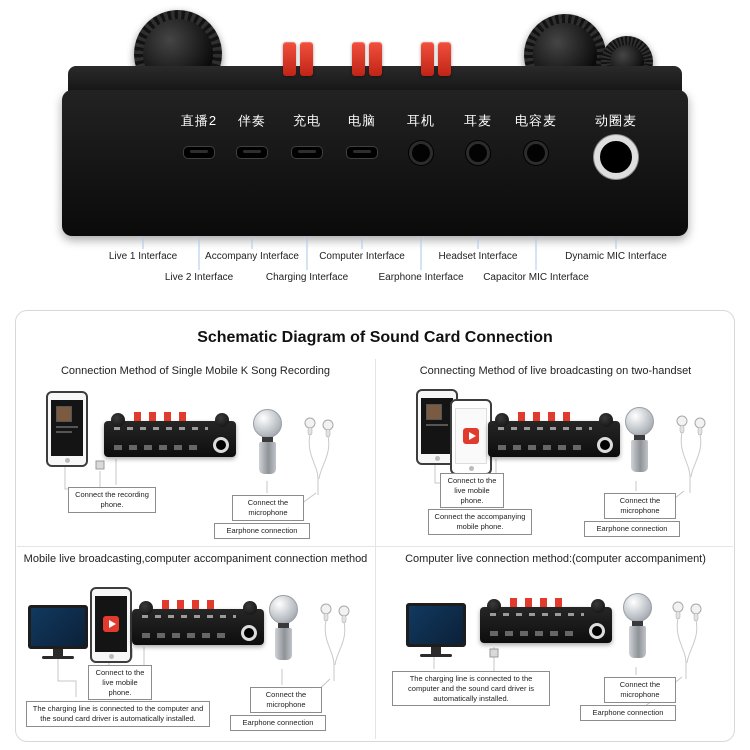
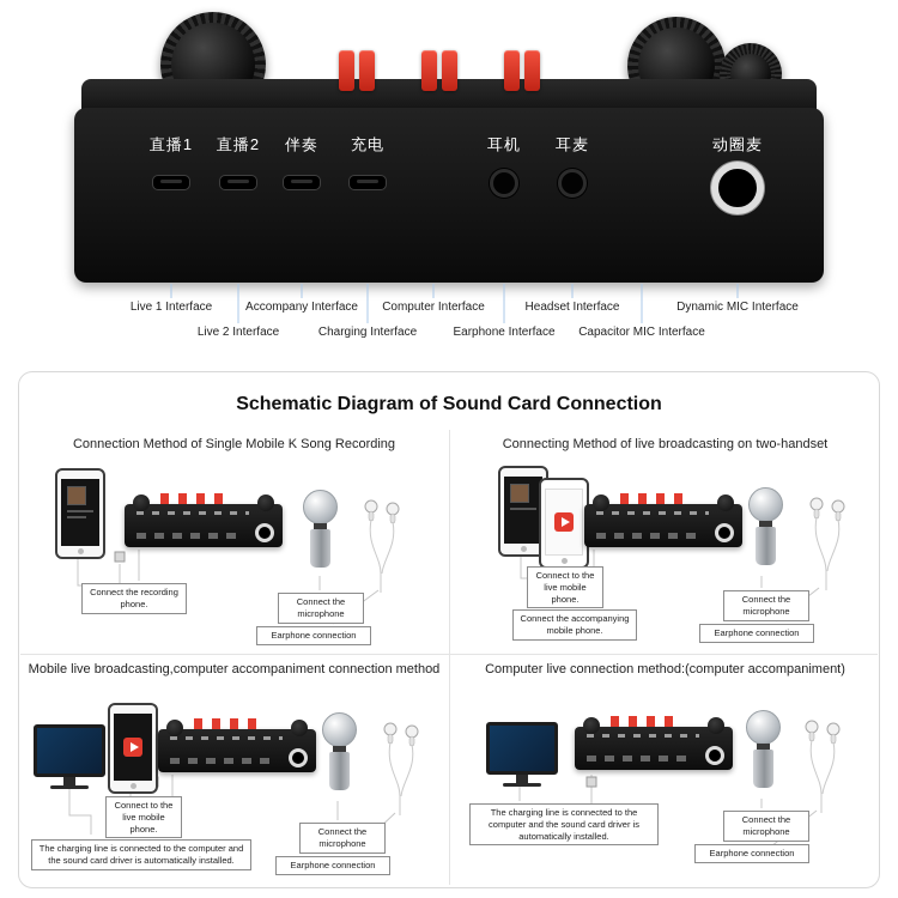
+ 直播1
  直播2
  伴奏
  充电
- 电脑
  耳机
  耳麦
- 电容麦
  动圈麦
  Live 1 Interface
  Accompany Interface
  Computer Interface
  Headset Interface
  Dynamic MIC Interface
  Live 2 Interface
  Charging Interface
  Earphone Interface
  Capacitor MIC Interface
  Schematic Diagram of Sound Card Connection
  Connection Method of Single Mobile K Song Recording
  Connect the recording phone.
  Connect the microphone
  Earphone connection
  Connecting Method of live broadcasting on two-handset
  Connect to the live mobile phone.
  Connect the accompanying mobile phone.
  Connect the microphone
  Earphone connection
  Mobile live broadcasting,computer accompaniment connection method
  Connect to the live mobile phone.
  The charging line is connected to the computer and the sound card driver is automatically installed.
  Connect the microphone
  Earphone connection
  Computer live connection method:(computer accompaniment)
  The charging line is connected to the computer and the sound card driver is automatically installed.
  Connect the microphone
  Earphone connection
